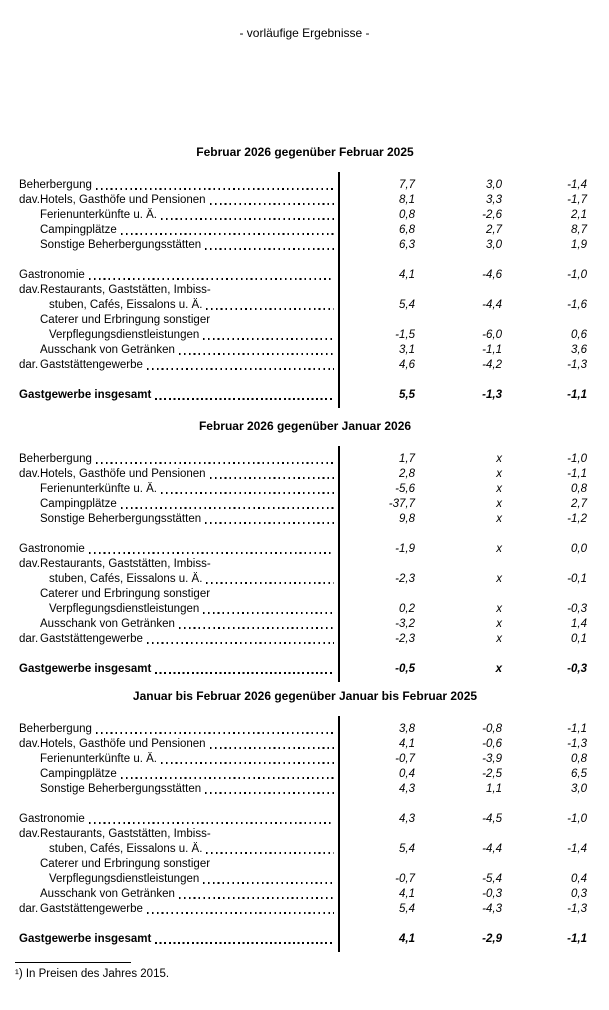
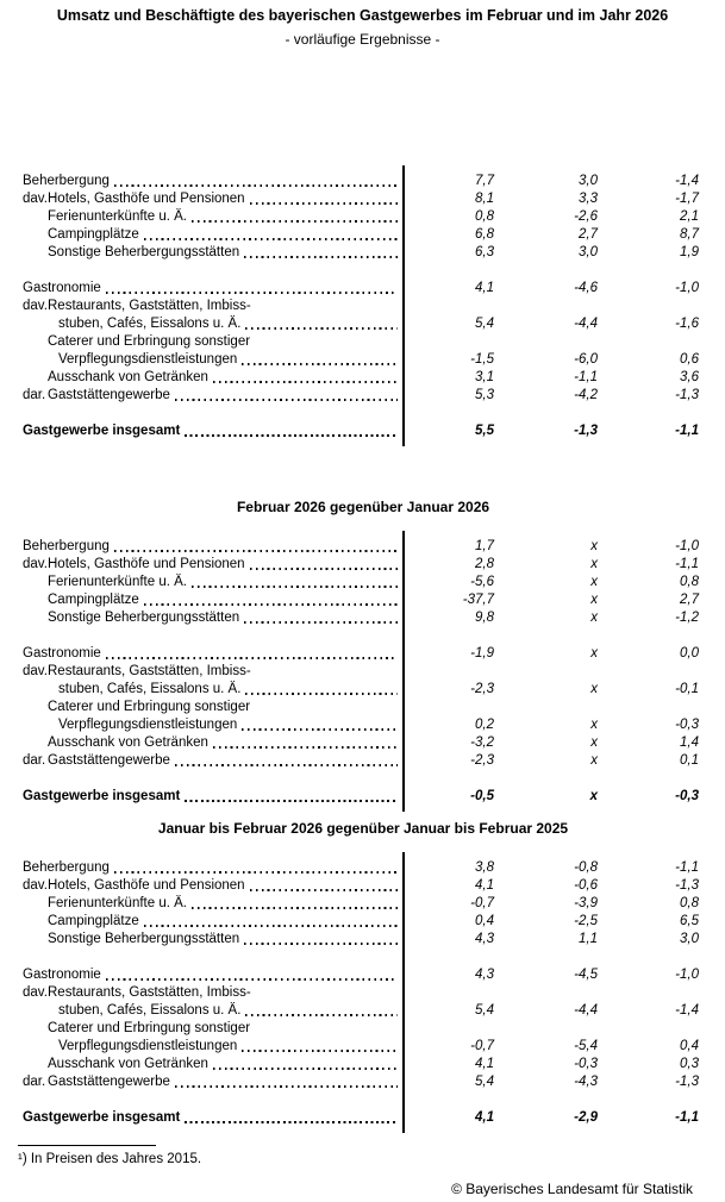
+ Umsatz und Beschäftigte des bayerischen Gastgewerbes im Februar und im Jahr 2026
  - vorläufige Ergebnisse -
- Februar 2026 gegenüber Februar 2025
  Beherbergung
  7,7
  3,0
  -1,4
  dav.
  Hotels, Gasthöfe und Pensionen
  8,1
  3,3
  -1,7
  Ferienunterkünfte u. Ä.
  0,8
  -2,6
  2,1
  Campingplätze
  6,8
  2,7
  8,7
  Sonstige Beherbergungsstätten
  6,3
  3,0
  1,9
  Gastronomie
  4,1
  -4,6
  -1,0
  dav.
  Restaurants, Gaststätten, Imbiss-
  stuben, Cafés, Eissalons u. Ä.
  5,4
  -4,4
  -1,6
  Caterer und Erbringung sonstiger
  Verpflegungsdienstleistungen
  -1,5
  -6,0
  0,6
  Ausschank von Getränken
  3,1
  -1,1
  3,6
  dar.
  Gaststättengewerbe
- 4,6
+ 5,3
  -4,2
  -1,3
  Gastgewerbe insgesamt
  5,5
  -1,3
  -1,1
  Februar 2026 gegenüber Januar 2026
  Beherbergung
  1,7
  x
  -1,0
  dav.
  Hotels, Gasthöfe und Pensionen
  2,8
  x
  -1,1
  Ferienunterkünfte u. Ä.
  -5,6
  x
  0,8
  Campingplätze
  -37,7
  x
  2,7
  Sonstige Beherbergungsstätten
  9,8
  x
  -1,2
  Gastronomie
  -1,9
  x
  0,0
  dav.
  Restaurants, Gaststätten, Imbiss-
  stuben, Cafés, Eissalons u. Ä.
  -2,3
  x
  -0,1
  Caterer und Erbringung sonstiger
  Verpflegungsdienstleistungen
  0,2
  x
  -0,3
  Ausschank von Getränken
  -3,2
  x
  1,4
  dar.
  Gaststättengewerbe
  -2,3
  x
  0,1
  Gastgewerbe insgesamt
  -0,5
  x
  -0,3
  Januar bis Februar 2026 gegenüber Januar bis Februar 2025
  Beherbergung
  3,8
  -0,8
  -1,1
  dav.
  Hotels, Gasthöfe und Pensionen
  4,1
  -0,6
  -1,3
  Ferienunterkünfte u. Ä.
  -0,7
  -3,9
  0,8
  Campingplätze
  0,4
  -2,5
  6,5
  Sonstige Beherbergungsstätten
  4,3
  1,1
  3,0
  Gastronomie
  4,3
  -4,5
  -1,0
  dav.
  Restaurants, Gaststätten, Imbiss-
  stuben, Cafés, Eissalons u. Ä.
  5,4
  -4,4
  -1,4
  Caterer und Erbringung sonstiger
  Verpflegungsdienstleistungen
  -0,7
  -5,4
  0,4
  Ausschank von Getränken
  4,1
  -0,3
  0,3
  dar.
  Gaststättengewerbe
  5,4
  -4,3
  -1,3
  Gastgewerbe insgesamt
  4,1
  -2,9
  -1,1
  ¹) In Preisen des Jahres 2015.
+ © Bayerisches Landesamt für Statistik
